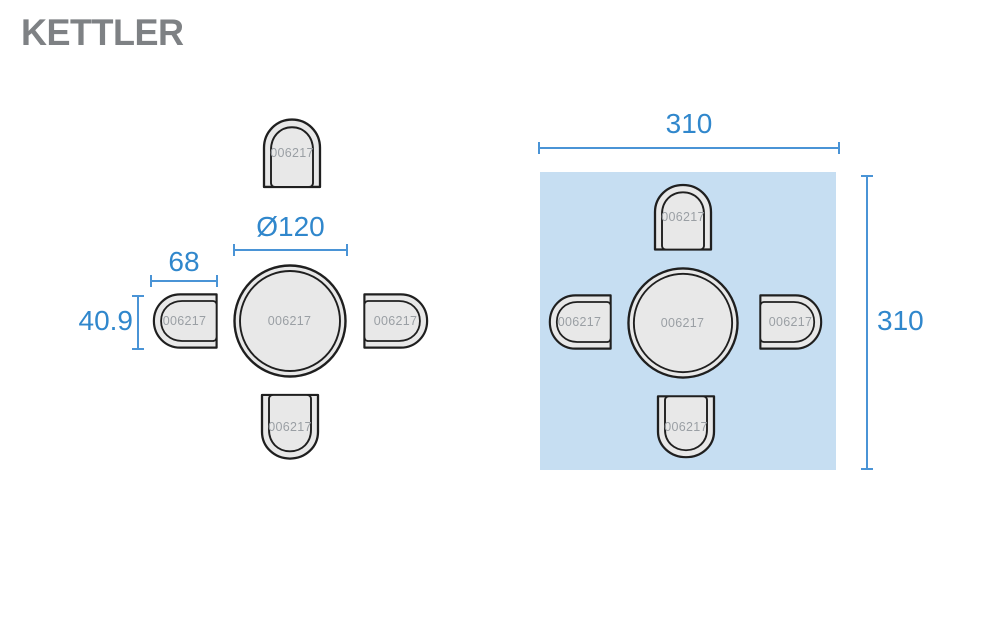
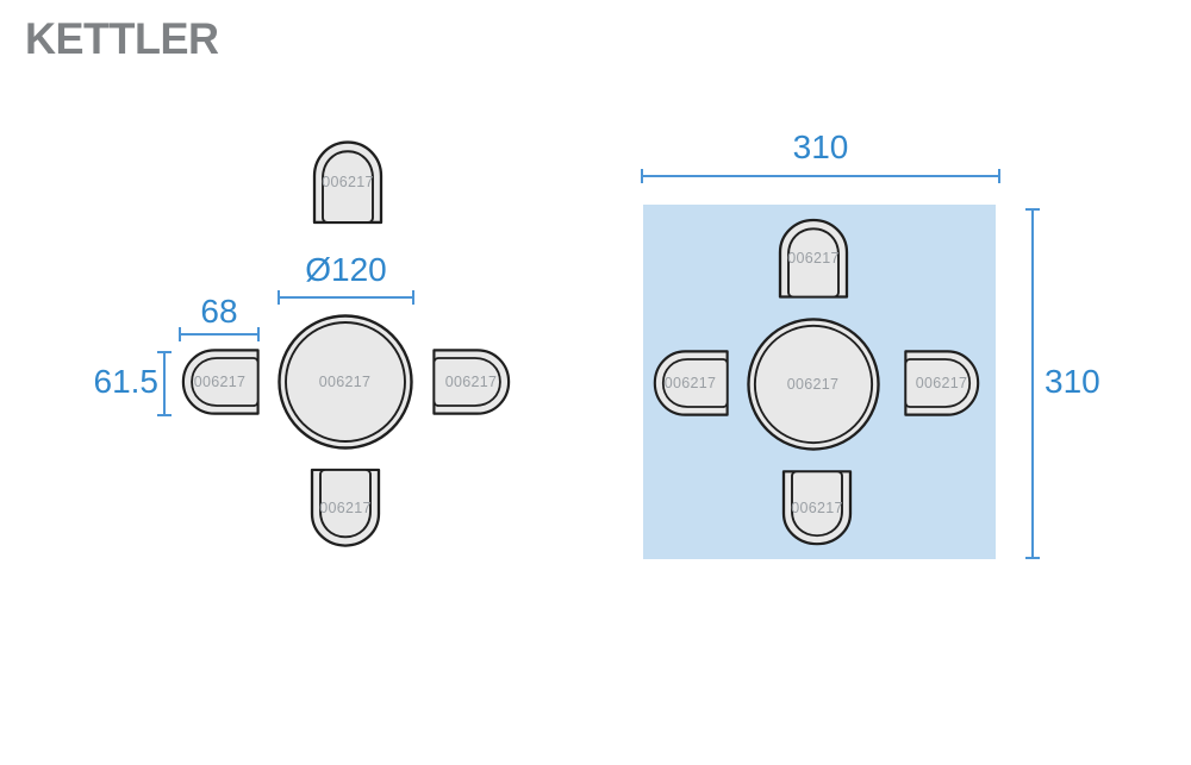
  KETTLER
  Ø120
  68
- 40.9
+ 61.5
  006217
  006217
  006217
  006217
  006217
  310
  310
  006217
  006217
  006217
  006217
  006217
